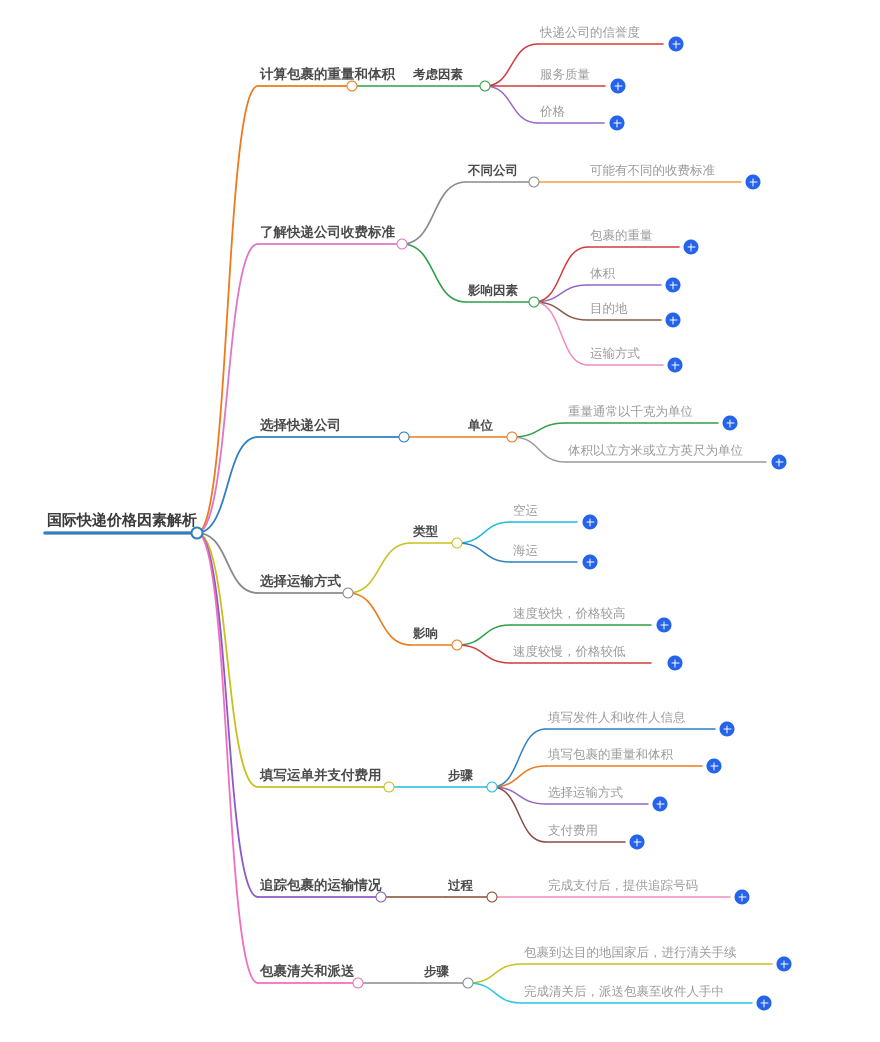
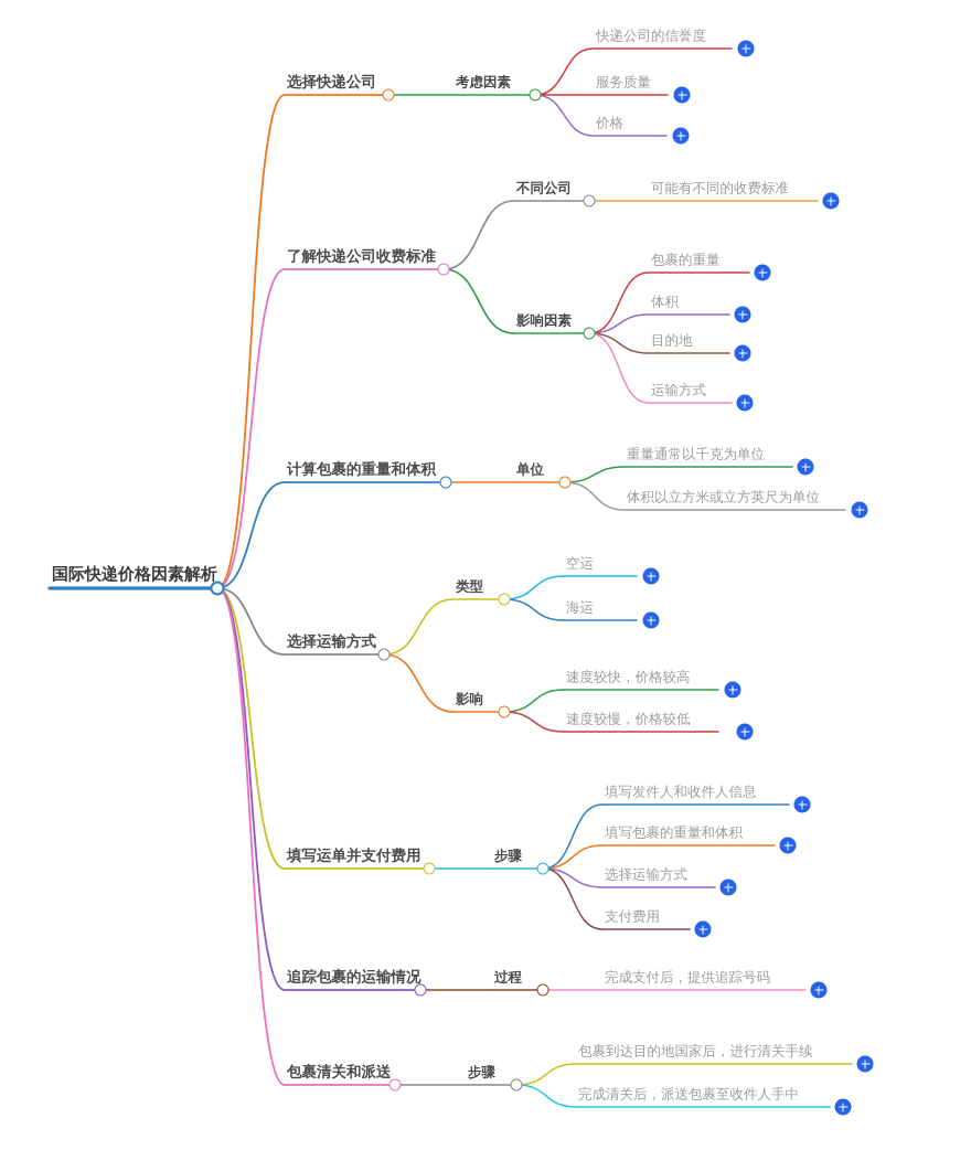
  国际快递价格因素解析
- 计算包裹的重量和体积
+ 选择快递公司
  考虑因素
  快递公司的信誉度
  服务质量
  价格
  了解快递公司收费标准
  不同公司
  可能有不同的收费标准
  影响因素
  包裹的重量
  体积
  目的地
  运输方式
- 选择快递公司
+ 计算包裹的重量和体积
  单位
  重量通常以千克为单位
  体积以立方米或立方英尺为单位
  选择运输方式
  类型
  空运
  海运
  影响
  速度较快，价格较高
  速度较慢，价格较低
  填写运单并支付费用
  步骤
  填写发件人和收件人信息
  填写包裹的重量和体积
  选择运输方式
  支付费用
  追踪包裹的运输情况
  过程
  完成支付后，提供追踪号码
  包裹清关和派送
  步骤
  包裹到达目的地国家后，进行清关手续
  完成清关后，派送包裹至收件人手中
